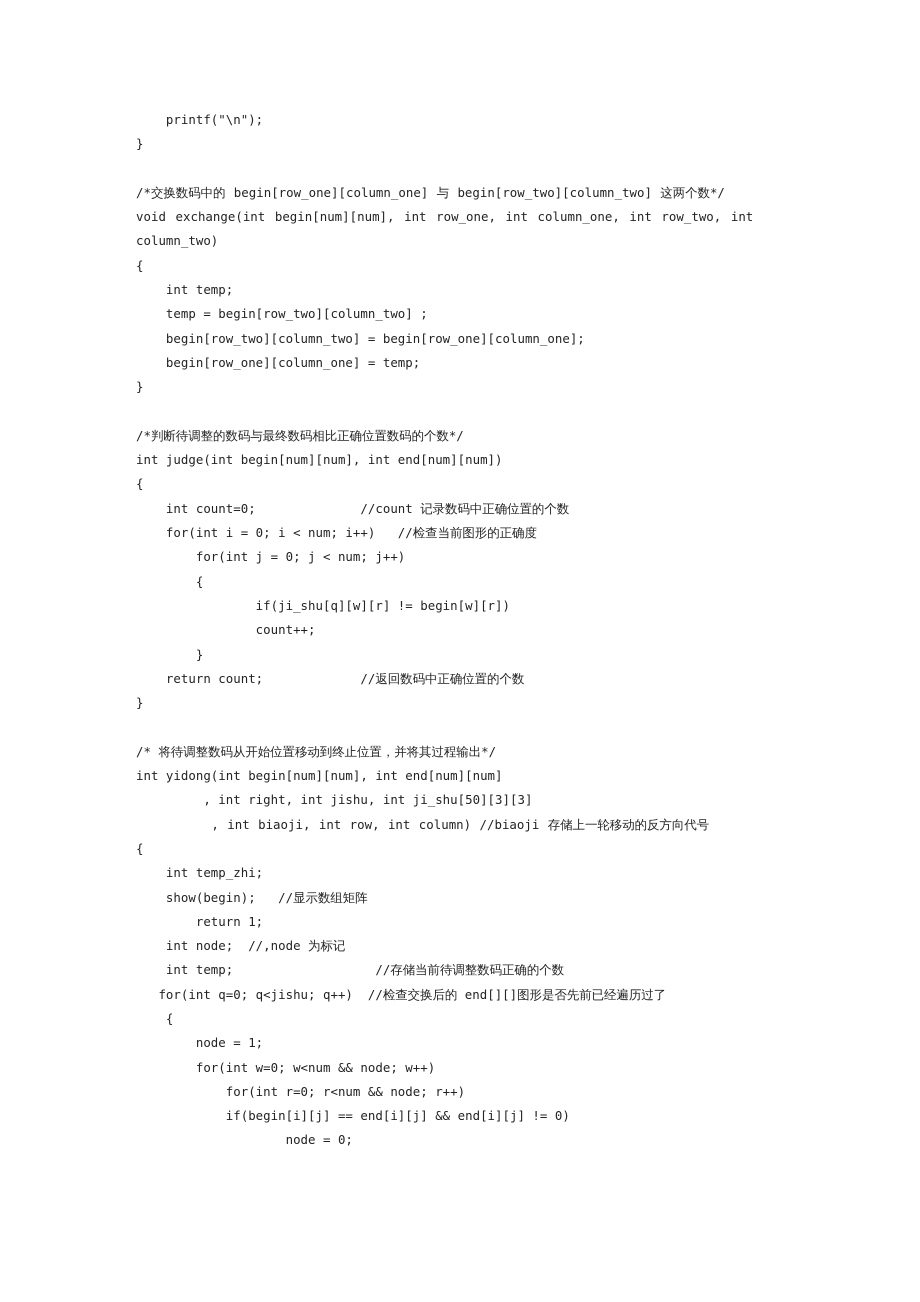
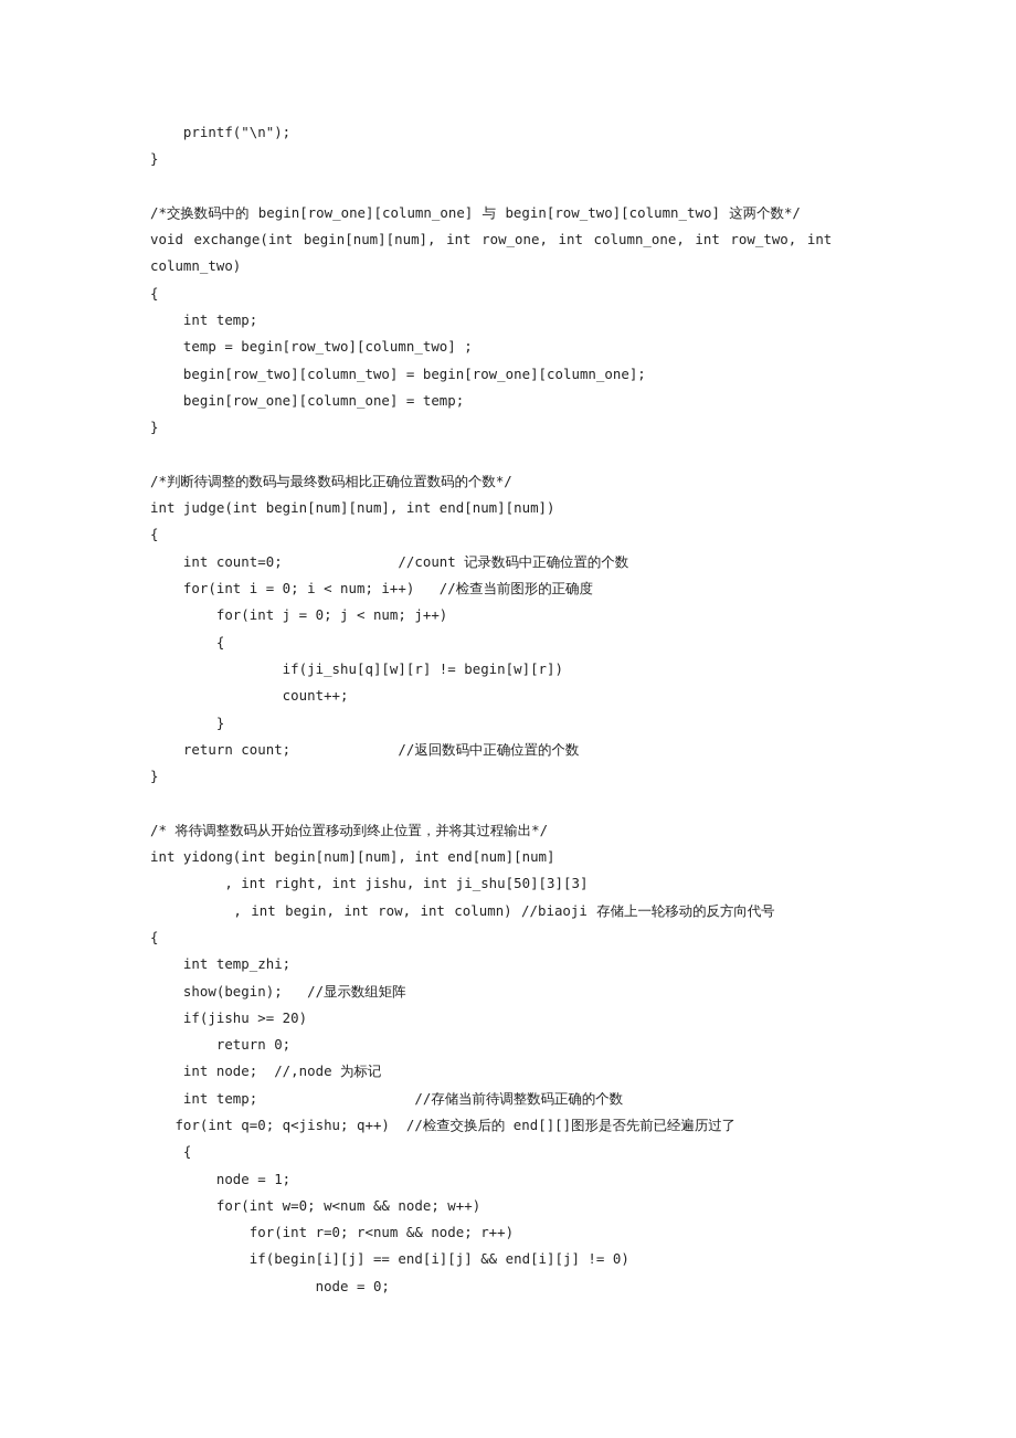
  printf("\n");
  }
  /*交换数码中的 begin[row_one][column_one] 与 begin[row_two][column_two] 这两个数*/
  void exchange(int begin[num][num], int row_one, int column_one, int row_two, int
  column_two)
  {
  int temp;
  temp = begin[row_two][column_two] ;
  begin[row_two][column_two] = begin[row_one][column_one];
  begin[row_one][column_one] = temp;
  }
  /*判断待调整的数码与最终数码相比正确位置数码的个数*/
  int judge(int begin[num][num], int end[num][num])
  {
  int count=0; //count 记录数码中正确位置的个数
  for(int i = 0; i < num; i++) //检查当前图形的正确度
  for(int j = 0; j < num; j++)
  {
  if(ji_shu[q][w][r] != begin[w][r])
  count++;
  }
  return count; //返回数码中正确位置的个数
  }
  /* 将待调整数码从开始位置移动到终止位置，并将其过程输出*/
  int yidong(int begin[num][num], int end[num][num]
  , int right, int jishu, int ji_shu[50][3][3]
- , int biaoji, int row, int column) //biaoji 存储上一轮移动的反方向代号
+ , int begin, int row, int column) //biaoji 存储上一轮移动的反方向代号
  {
  int temp_zhi;
  show(begin); //显示数组矩阵
+ if(jishu >= 20)
- return 1;
+ return 0;
  int node; //,node 为标记
  int temp; //存储当前待调整数码正确的个数
  for(int q=0; q<jishu; q++) //检查交换后的 end[][]图形是否先前已经遍历过了
  {
  node = 1;
  for(int w=0; w<num && node; w++)
  for(int r=0; r<num && node; r++)
  if(begin[i][j] == end[i][j] && end[i][j] != 0)
  node = 0;
